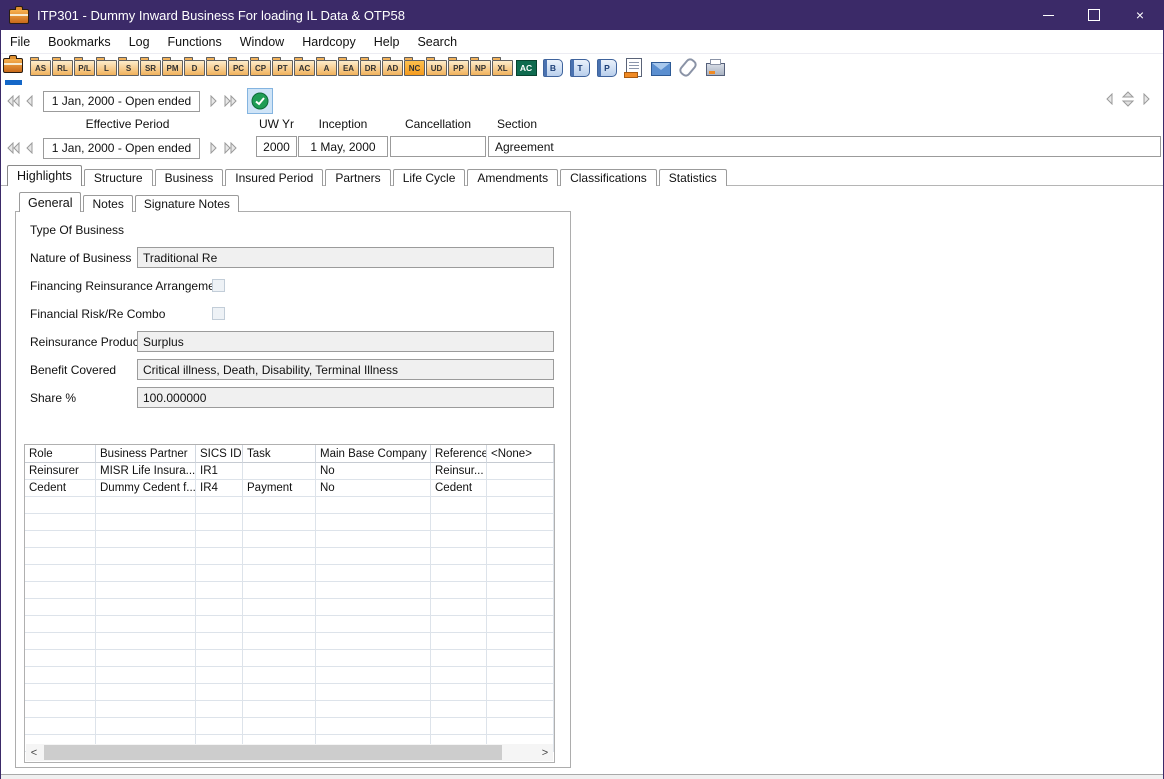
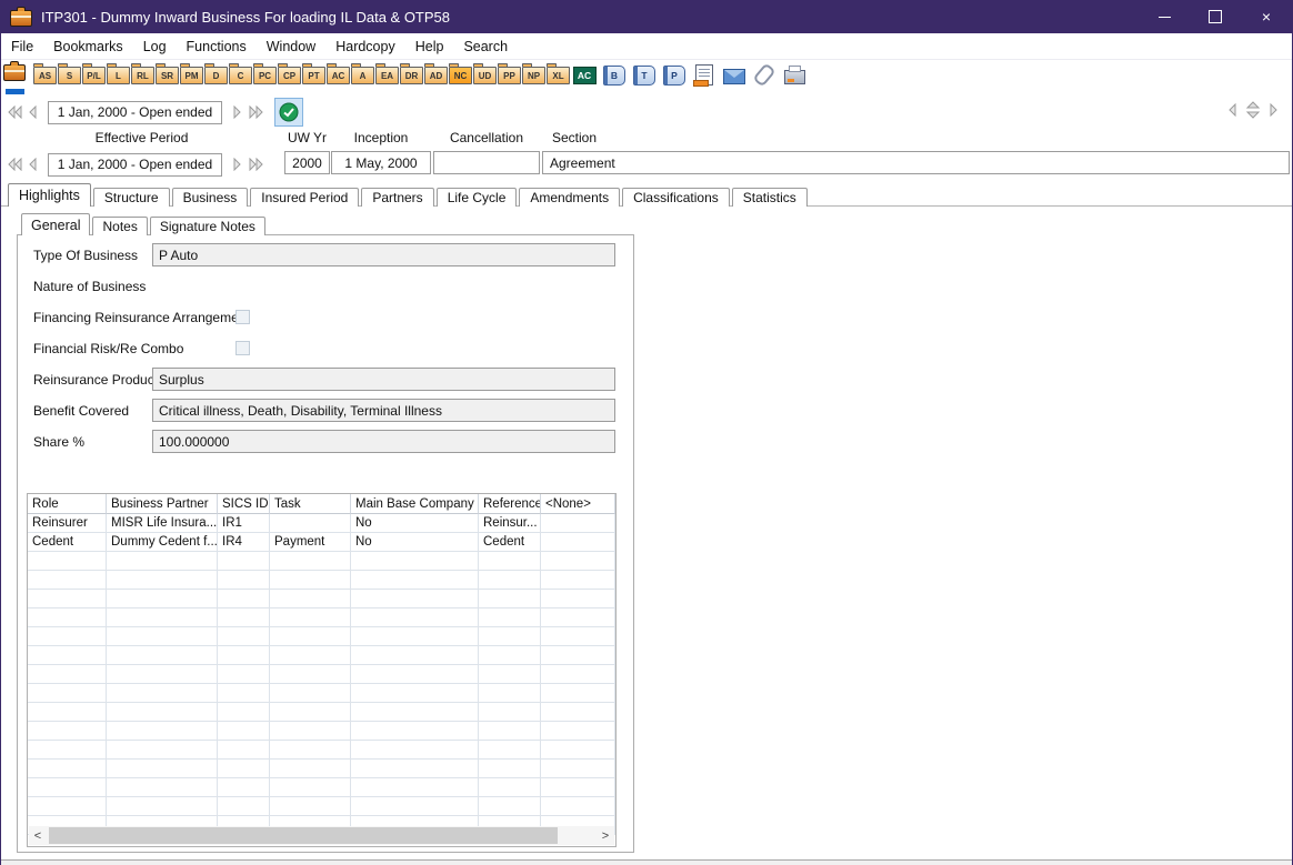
  ITP301 - Dummy Inward Business For loading IL Data & OTP58
  ×
  File
  Bookmarks
  Log
  Functions
  Window
  Hardcopy
  Help
  Search
  AS
- RL
+ S
  P/L
  L
- S
+ RL
  SR
  PM
  D
  C
  PC
  CP
  PT
  AC
  A
  EA
  DR
  AD
  NC
  UD
  PP
  NP
  XL
  AC
  B
  T
  P
  1 Jan, 2000 - Open ended
  Effective Period
  UW Yr
  Inception
  Cancellation
  Section
  1 Jan, 2000 - Open ended
  2000
  1 May, 2000
  Agreement
  Highlights
  Structure
  Business
  Insured Period
  Partners
  Life Cycle
  Amendments
  Classifications
  Statistics
  General
  Notes
  Signature Notes
  Type Of Business
+ P Auto
  Nature of Business
- Traditional Re
  Financing Reinsurance Arrangem
  Financial Risk/Re Combo
  Reinsurance Produc
  Surplus
  Benefit Covered
  Critical illness, Death, Disability, Terminal Illness
  Share %
  100.000000
  Role
  Business Partner
  SICS ID
  Task
  Main Base Company
  Reference
  <None>
  Reinsurer
  MISR Life Insura...
  IR1
  No
  Reinsur...
  Cedent
  Dummy Cedent f...
  IR4
  Payment
  No
  Cedent
  <
  >
